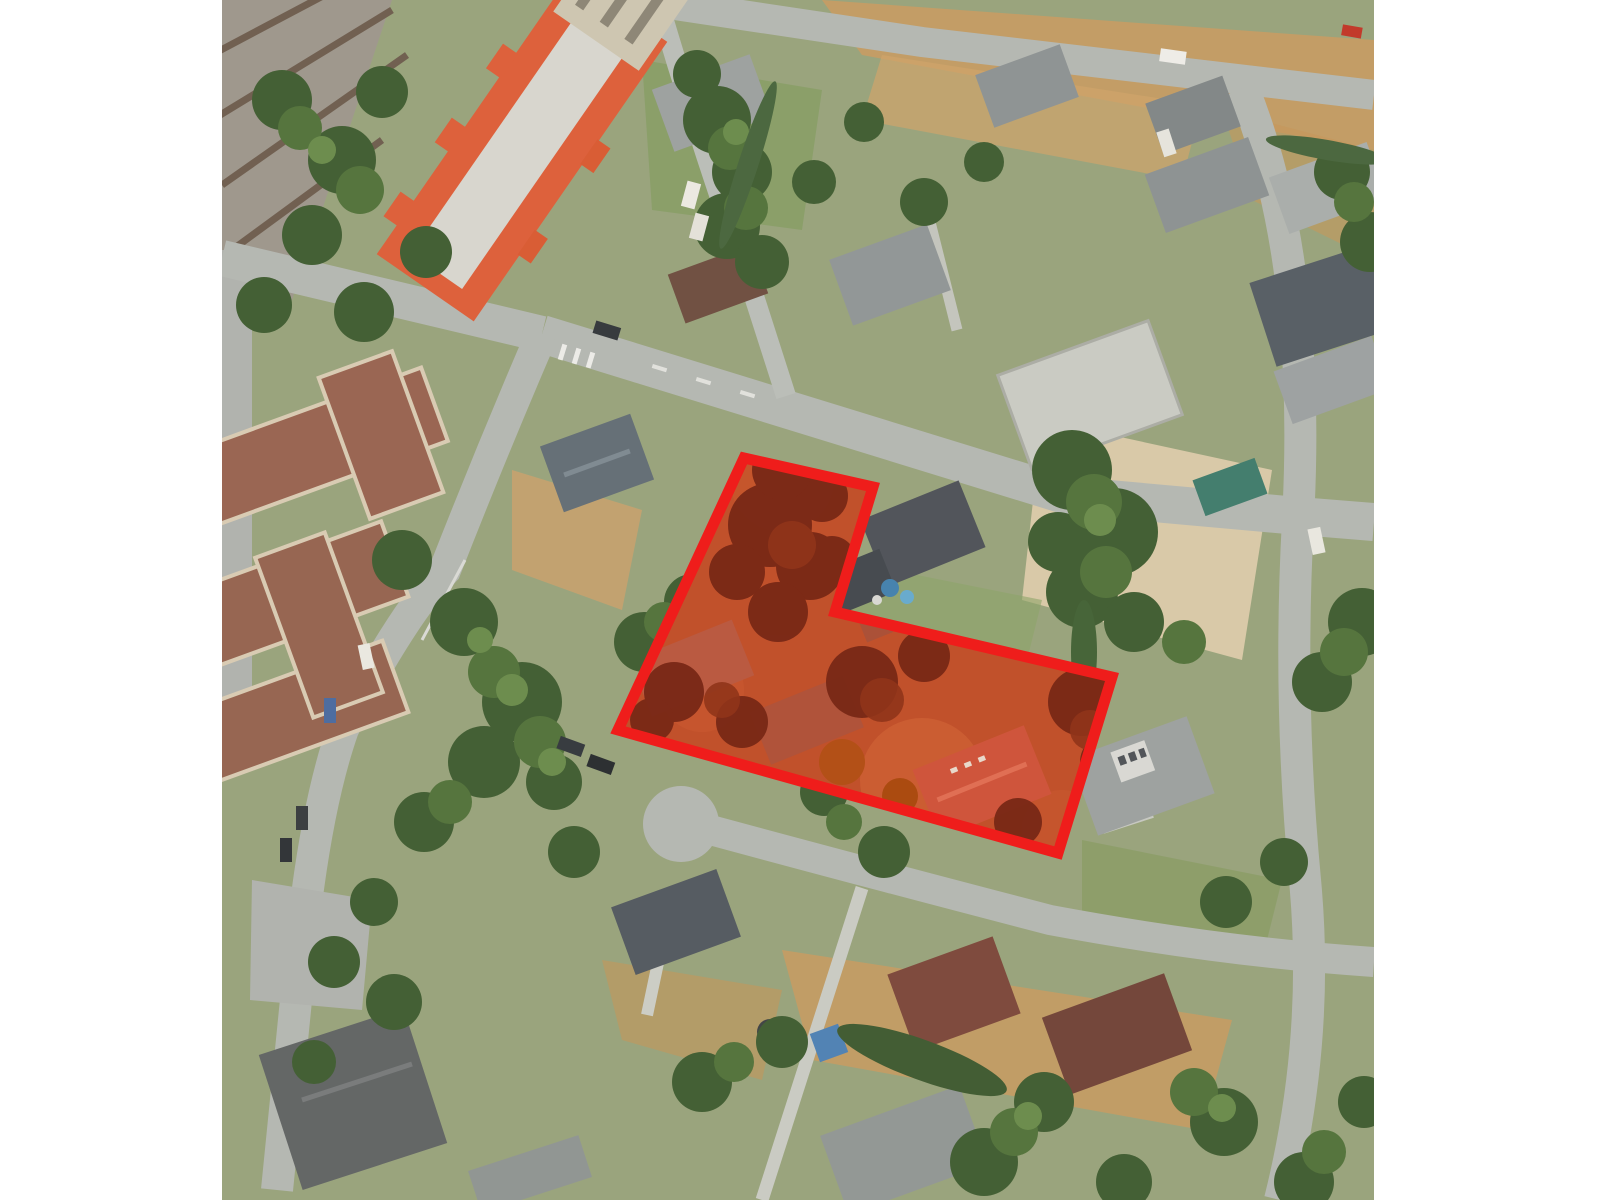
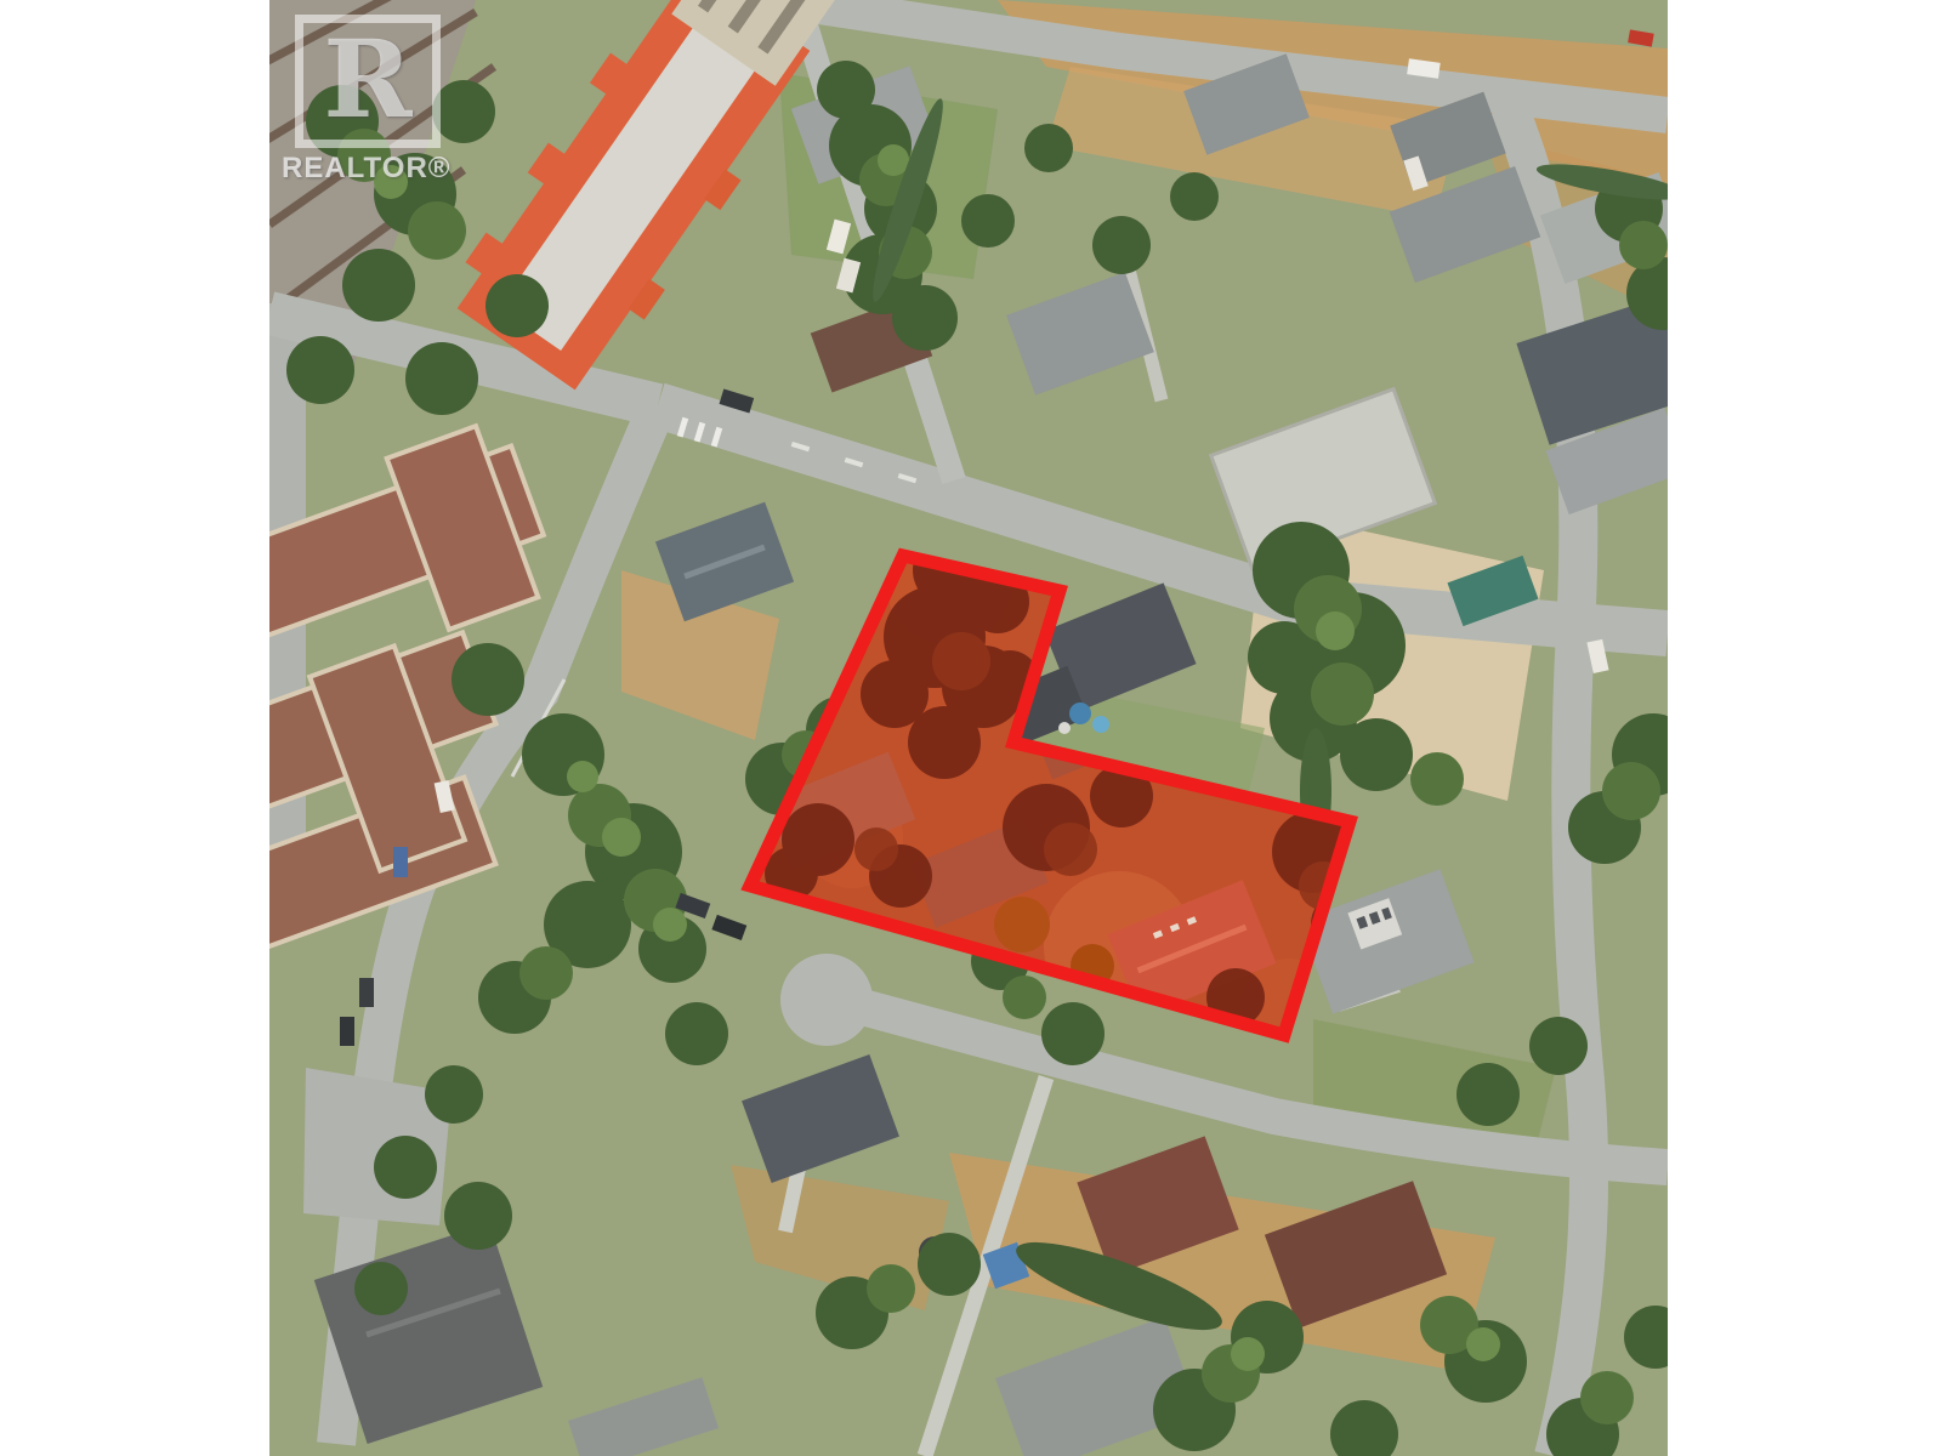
+ R
+ REALTOR®
